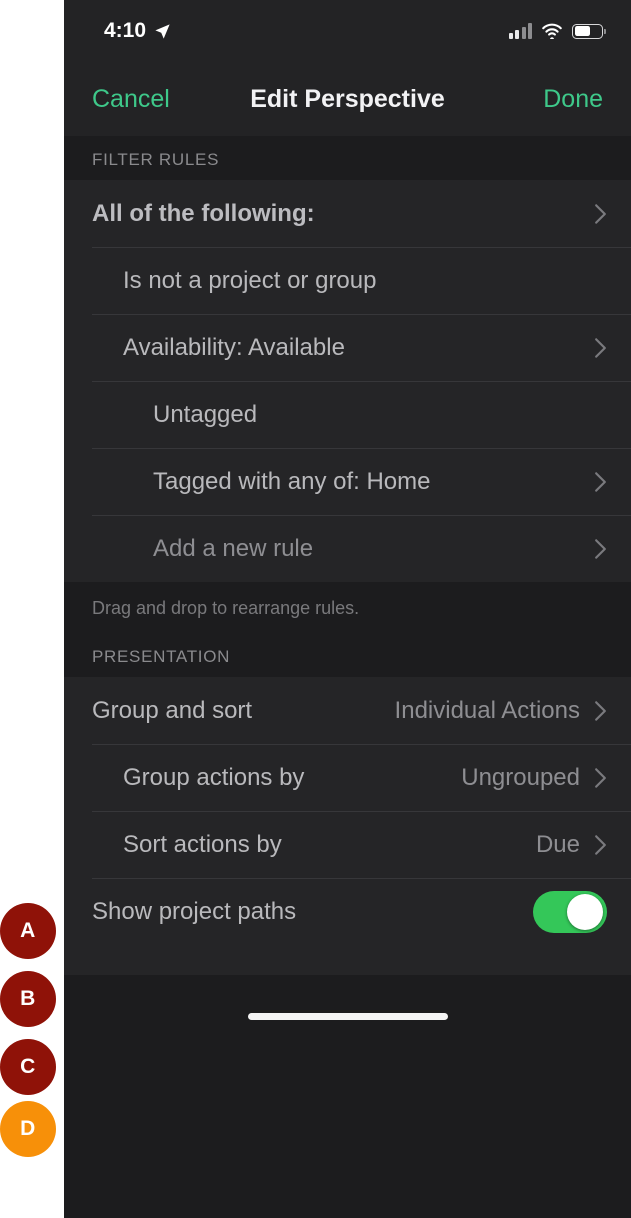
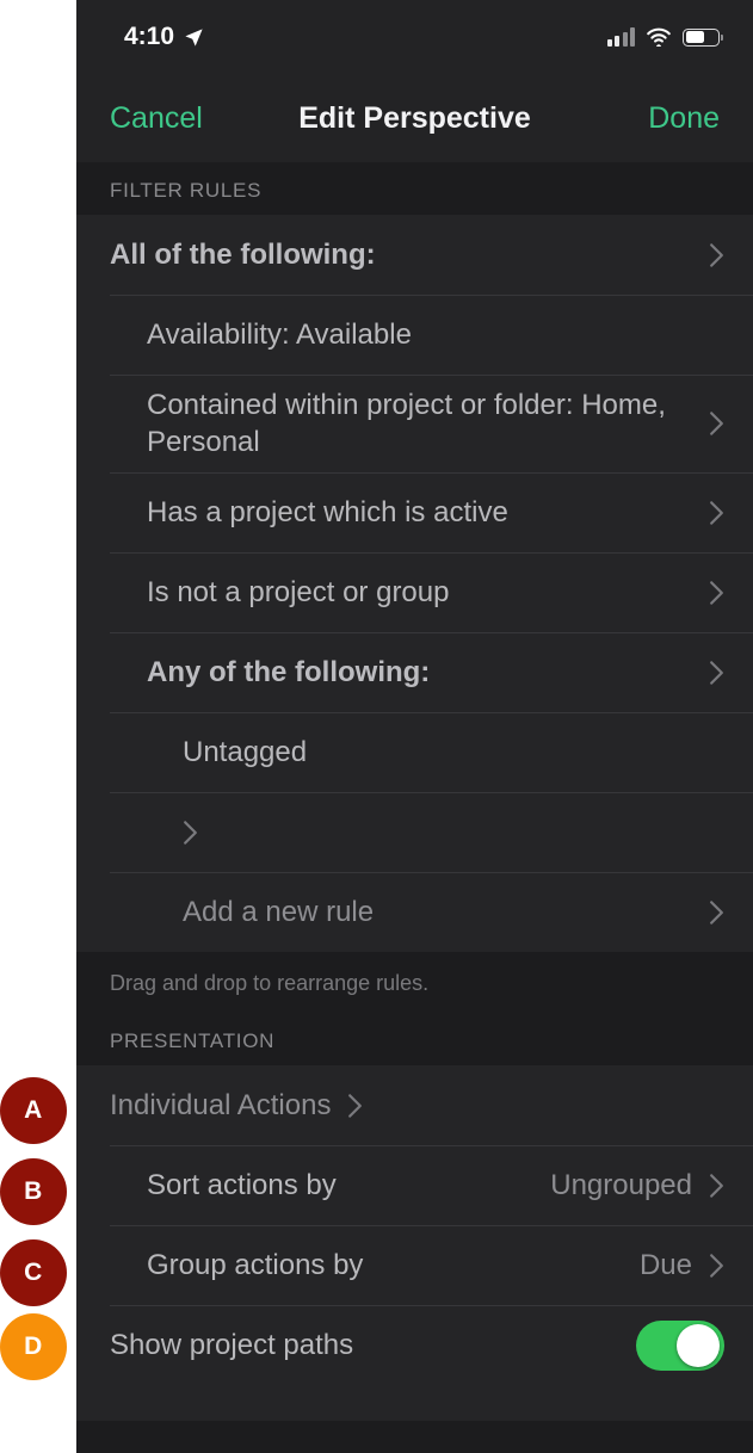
  A
  B
  C
  D
  4:10
  Cancel
  Edit Perspective
  Done
  FILTER RULES
  All of the following:
- Is not a project or group
+ Availability: Available
+ Contained within project or folder: Home, Personal
+ Has a project which is active
- Availability: Available
+ Is not a project or group
+ Any of the following:
  Untagged
- Tagged with any of: Home
  Add a new rule
  Drag and drop to rearrange rules.
  PRESENTATION
- Group and sort
  Individual Actions
- Group actions by
+ Sort actions by
  Ungrouped
- Sort actions by
+ Group actions by
  Due
  Show project paths
